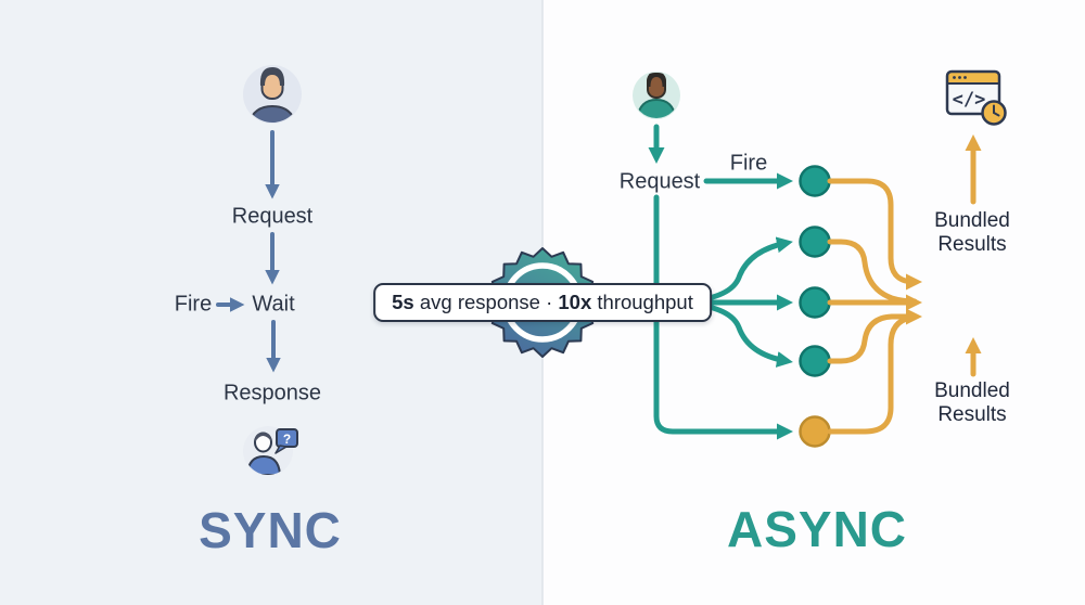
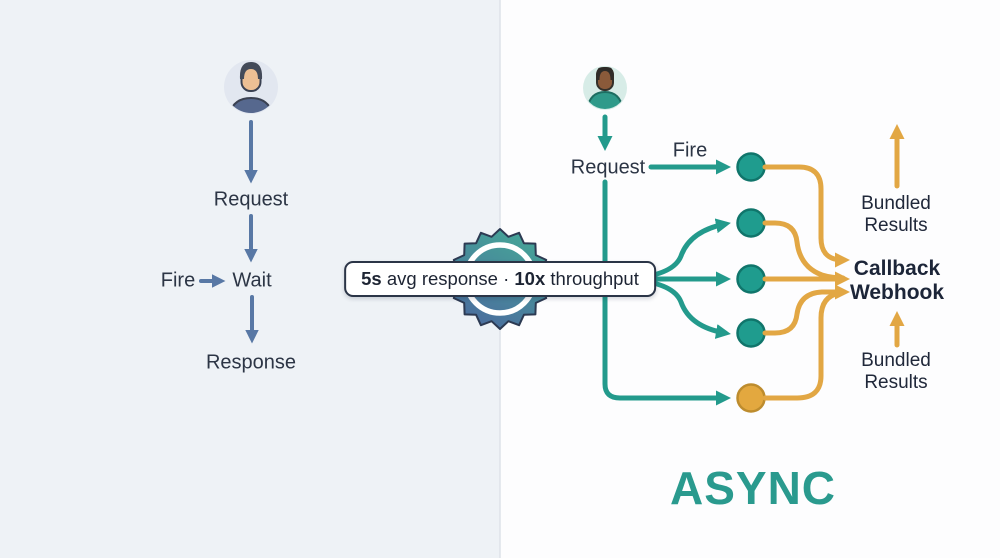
- ?
- </>
  Request
  Fire
  Wait
  Response
- SYNC
  5s
  avg response ·
  10x
  throughput
  Request
  Fire
  Bundled Results
+ Callback Webhook
  Bundled Results
  ASYNC
